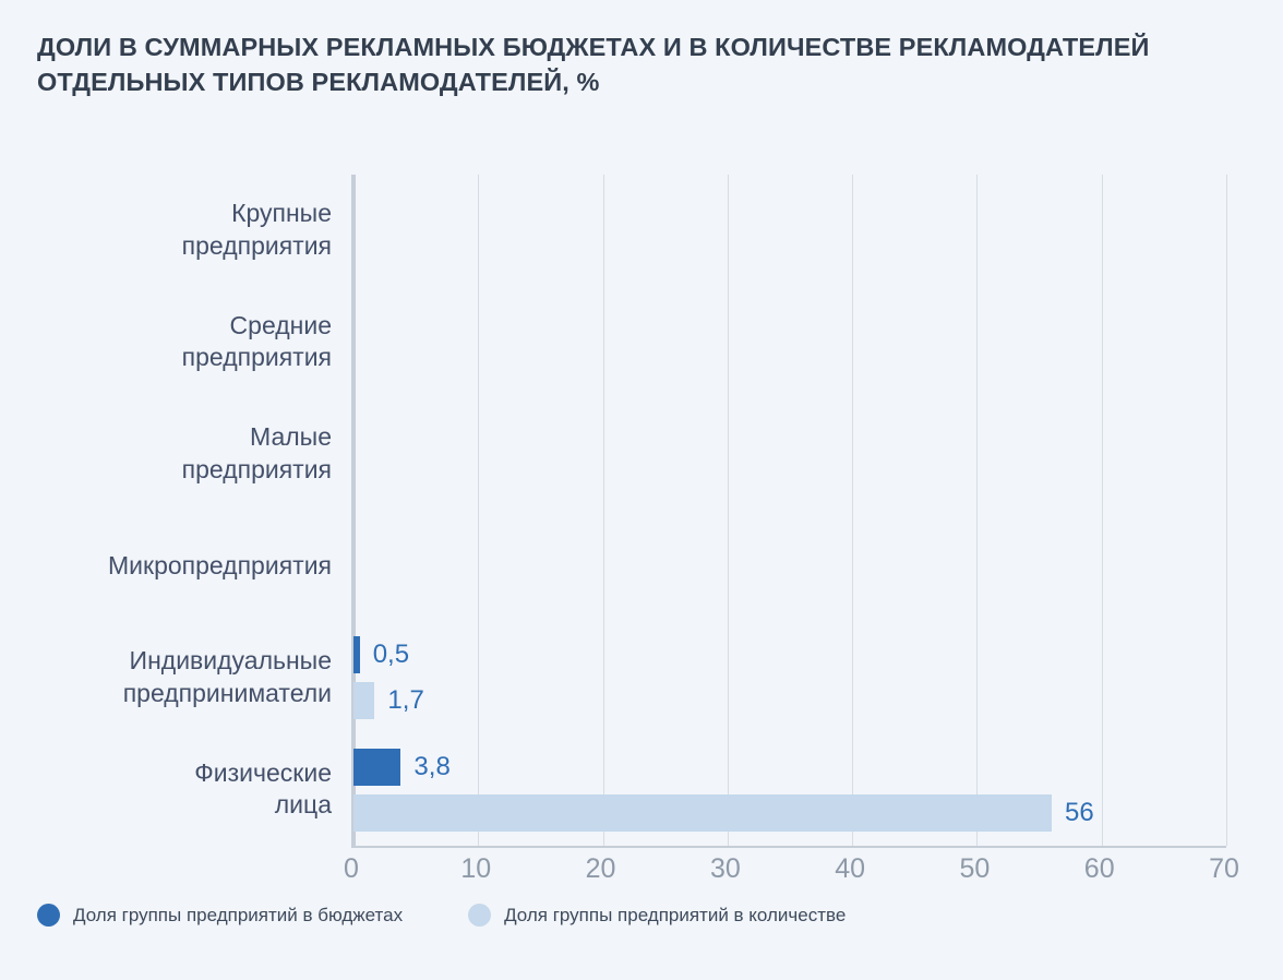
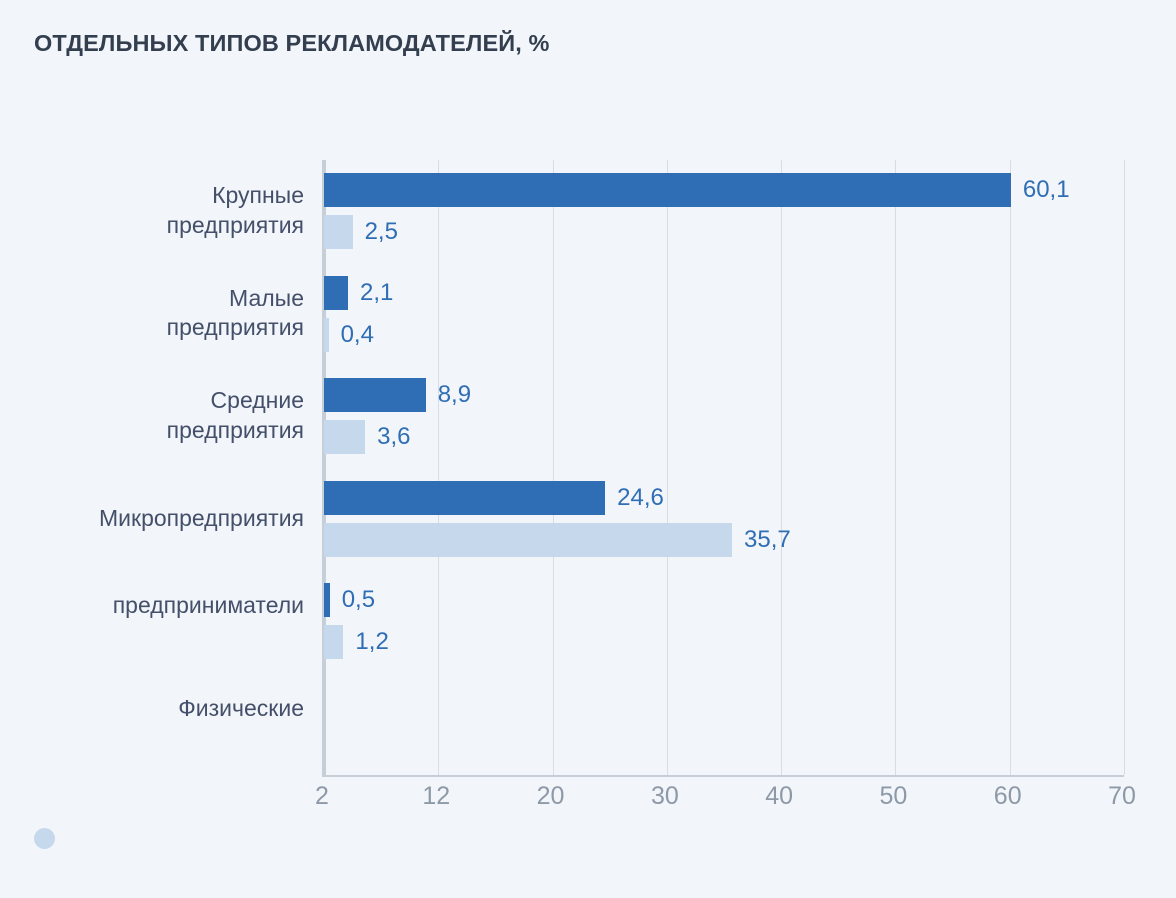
- ДОЛИ В СУММАРНЫХ РЕКЛАМНЫХ БЮДЖЕТАХ И В КОЛИЧЕСТВЕ РЕКЛАМОДАТЕЛЕЙ
  ОТДЕЛЬНЫХ ТИПОВ РЕКЛАМОДАТЕЛЕЙ, %
+ 60,1
+ 2,5
+ 2,1
+ 0,4
+ 8,9
+ 3,6
+ 24,6
+ 35,7
  0,5
- 1,7
+ 1,2
- 3,8
- 56
- 0
+ 2
- 10
+ 12
  20
  30
  40
  50
  60
  70
  Крупные
  предприятия
- Средние
+ Малые
  предприятия
- Малые
+ Средние
  предприятия
  Микропредприятия
- Индивидуальные
  предприниматели
  Физические
- лица
- Доля группы предприятий в бюджетах
- Доля группы предприятий в количестве
